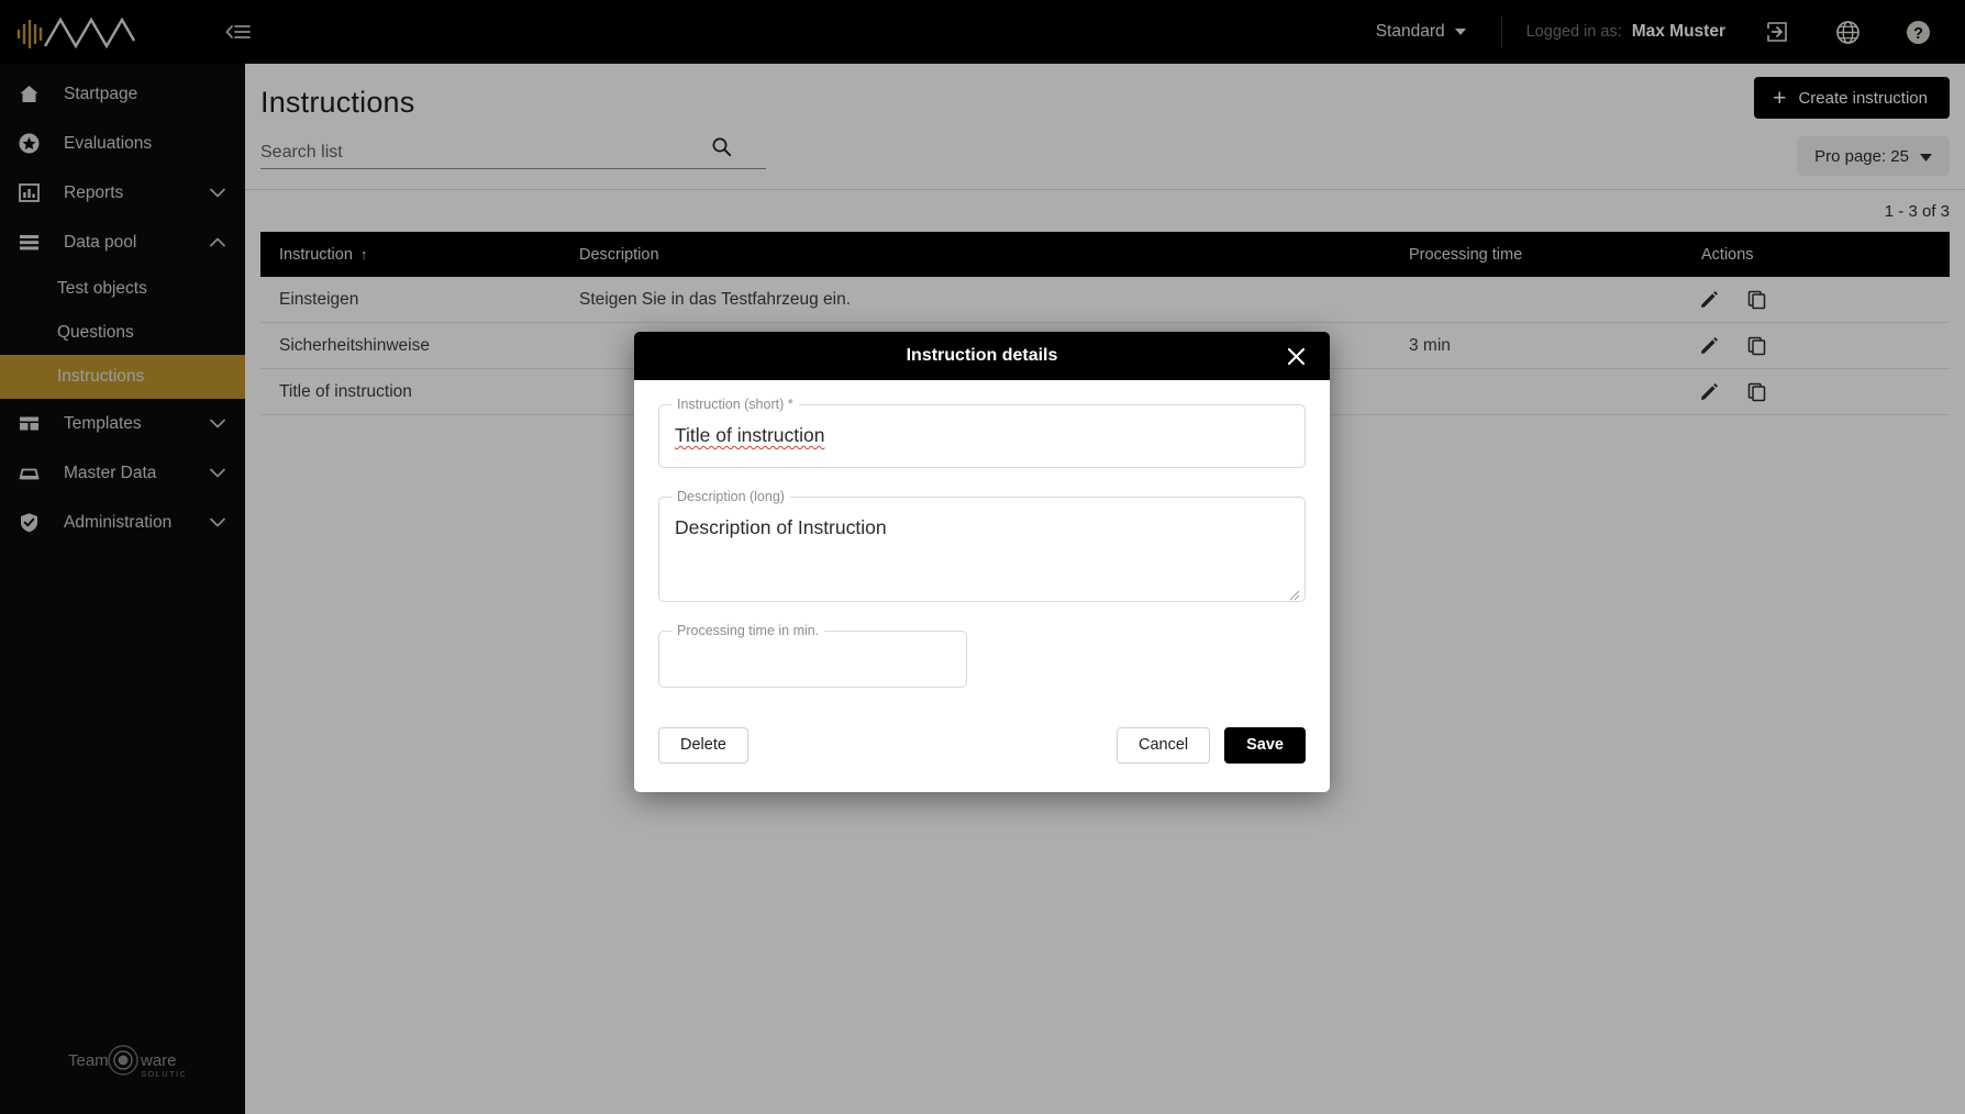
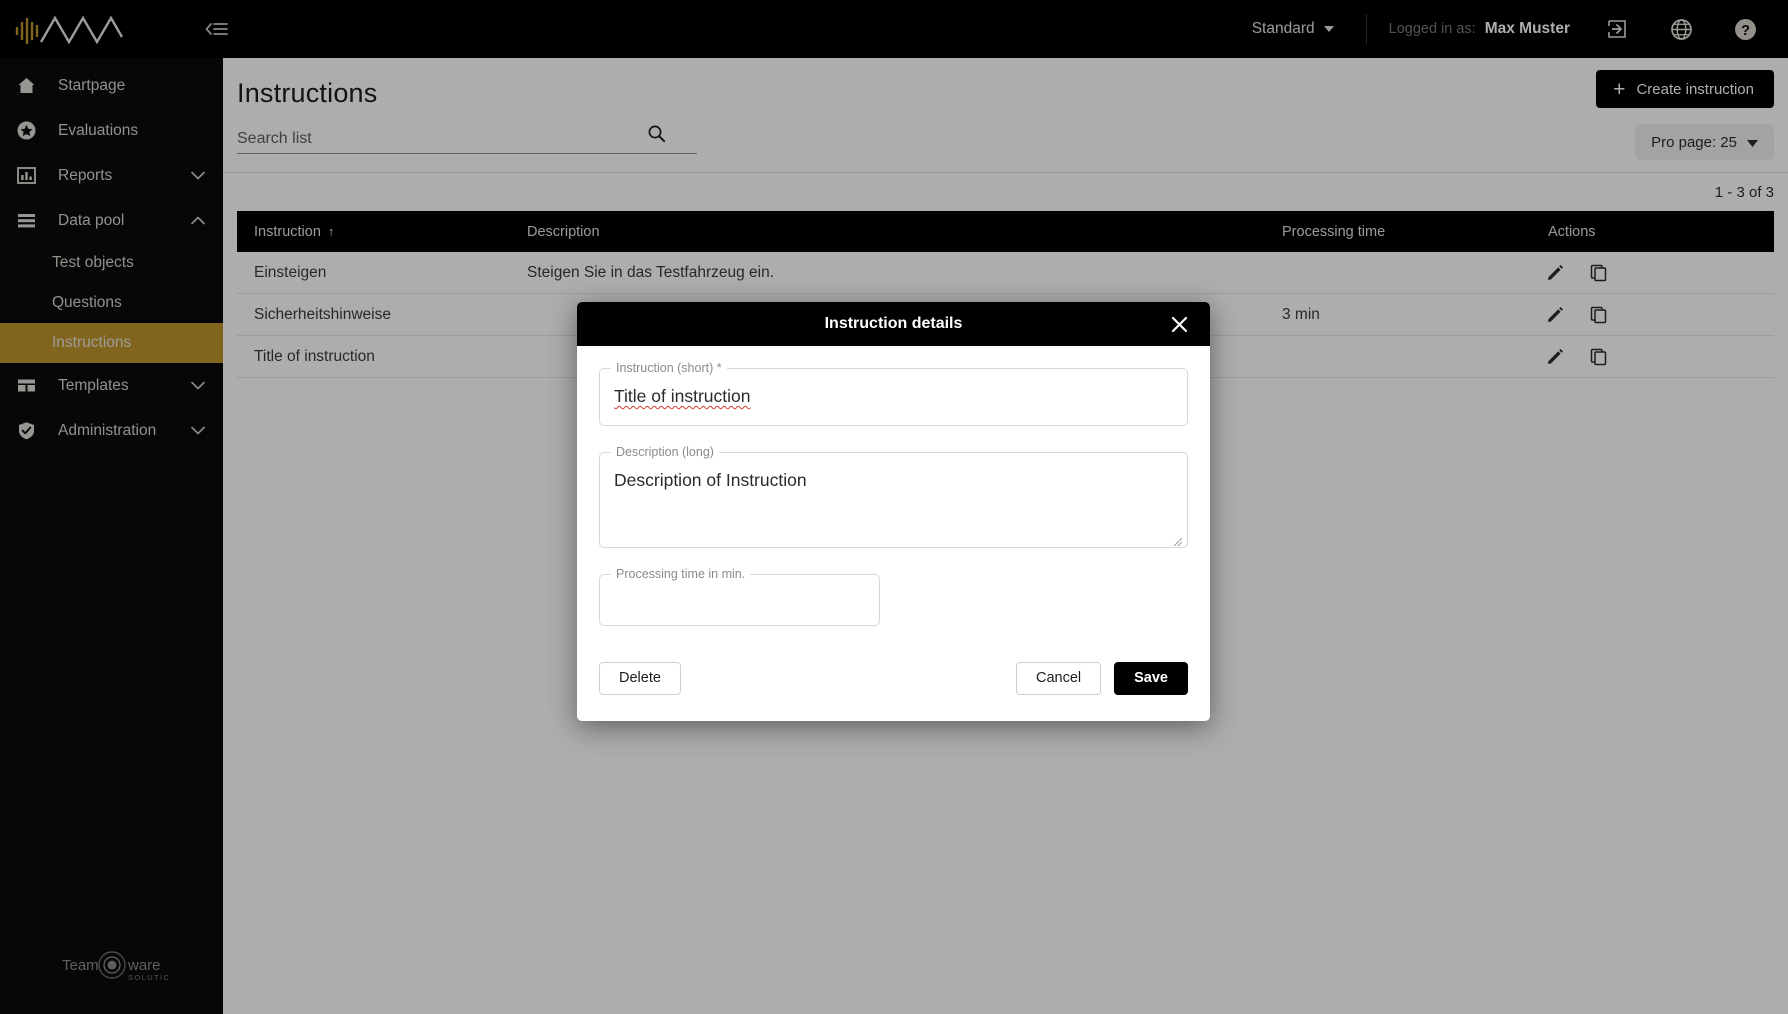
  Standard
  Logged in as:
  Max Muster
  ?
  Startpage
  Evaluations
  Reports
  Data pool
  Test objects
  Questions
  Instructions
  Templates
- Master Data
  Administration
  Team
  ware
  SOLUTIO
  Instructions
  Search list
  +
  Create instruction
  Pro page: 25
  1 - 3 of 3
  Instruction ↑
  Description
  Processing time
  Actions
  Einsteigen
  Steigen Sie in das Testfahrzeug ein.
  Sicherheitshinweise
  3 min
  Title of instruction
  Instruction details
  Instruction (short) *
  Title of instruction
  Description (long)
  Description of Instruction
  Processing time in min.
  Delete
  Cancel
  Save
